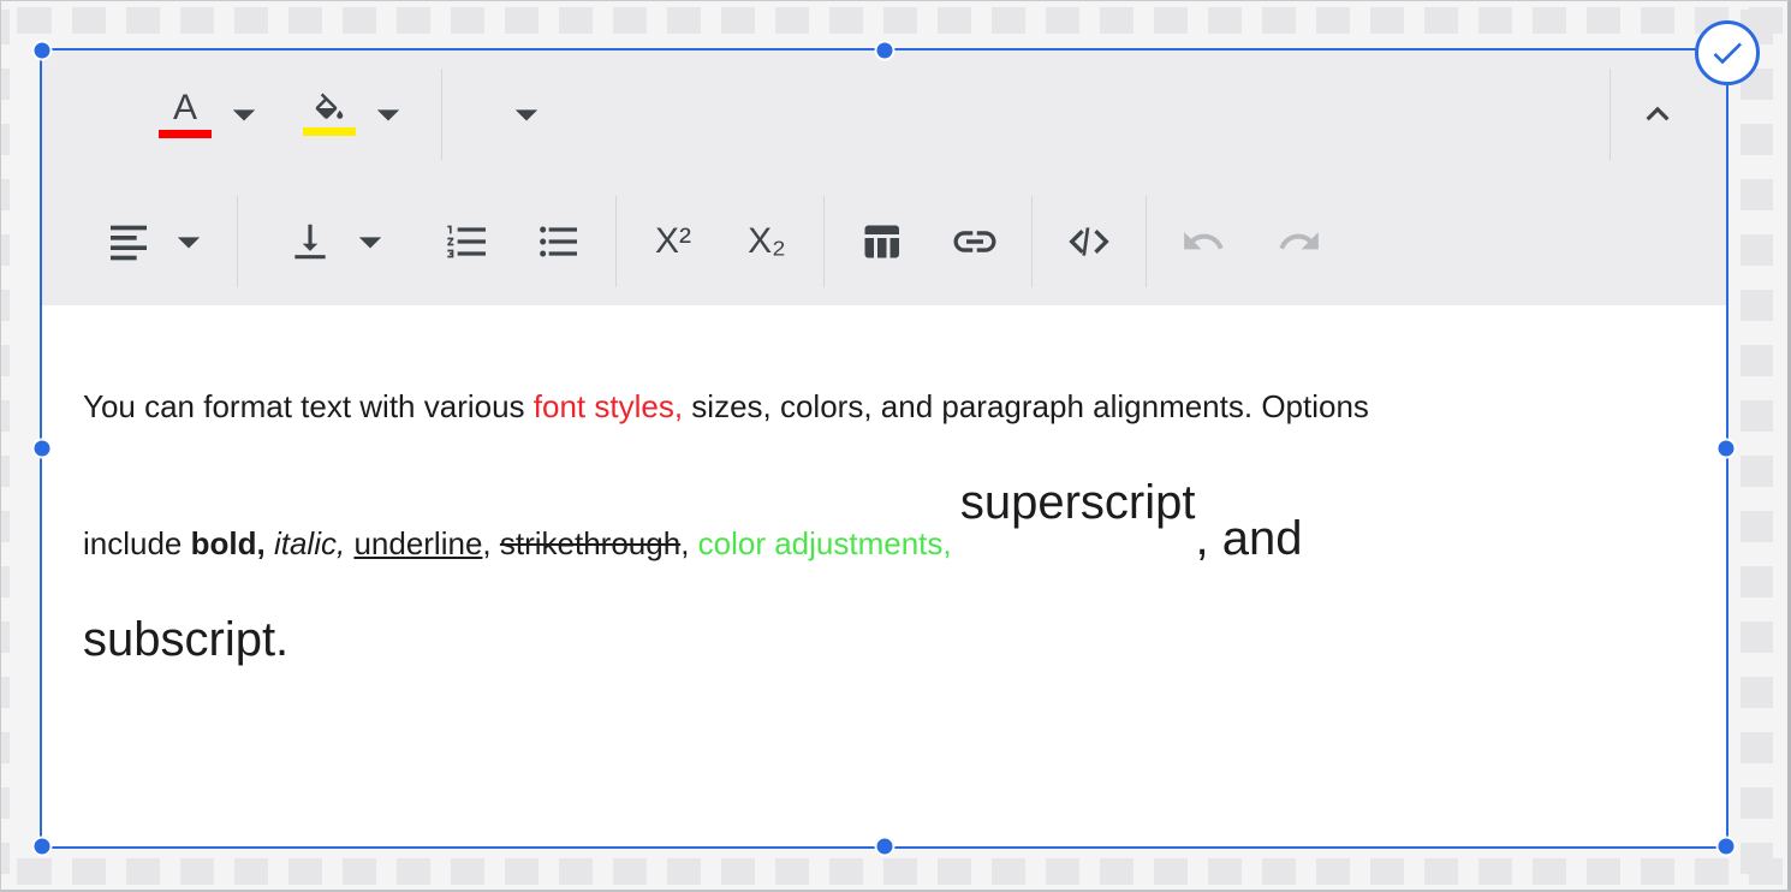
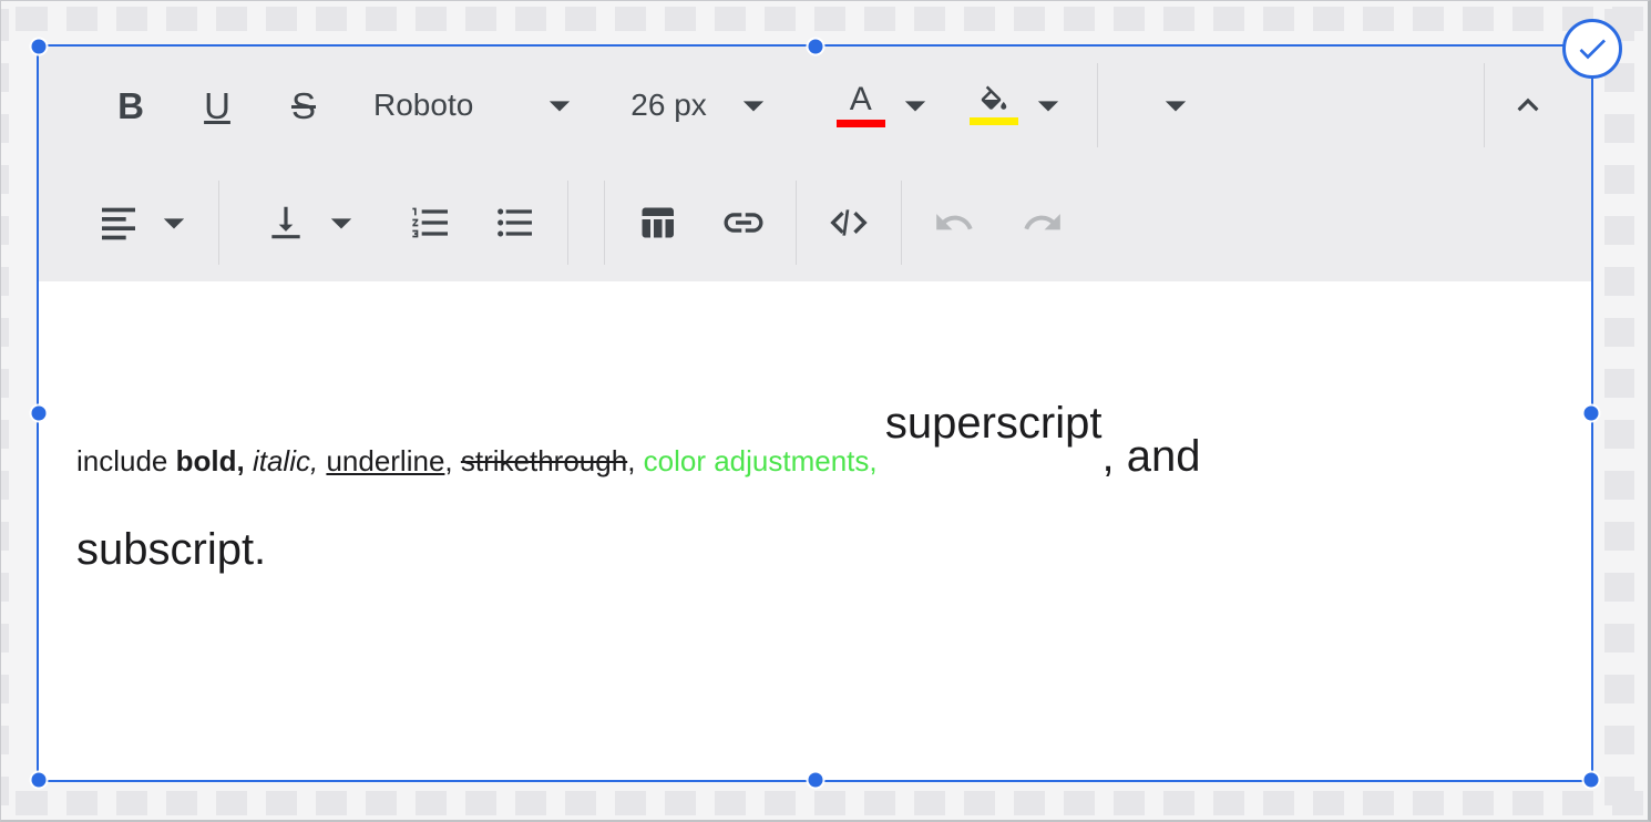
+ B
+ U
+ S
+ Roboto
+ 26 px
  A
- X²
- X₂
- You can format text with various font styles, sizes, colors, and paragraph alignments. Options
  include bold, italic, underline, strikethrough, color adjustments, superscript, and
  subscript.
